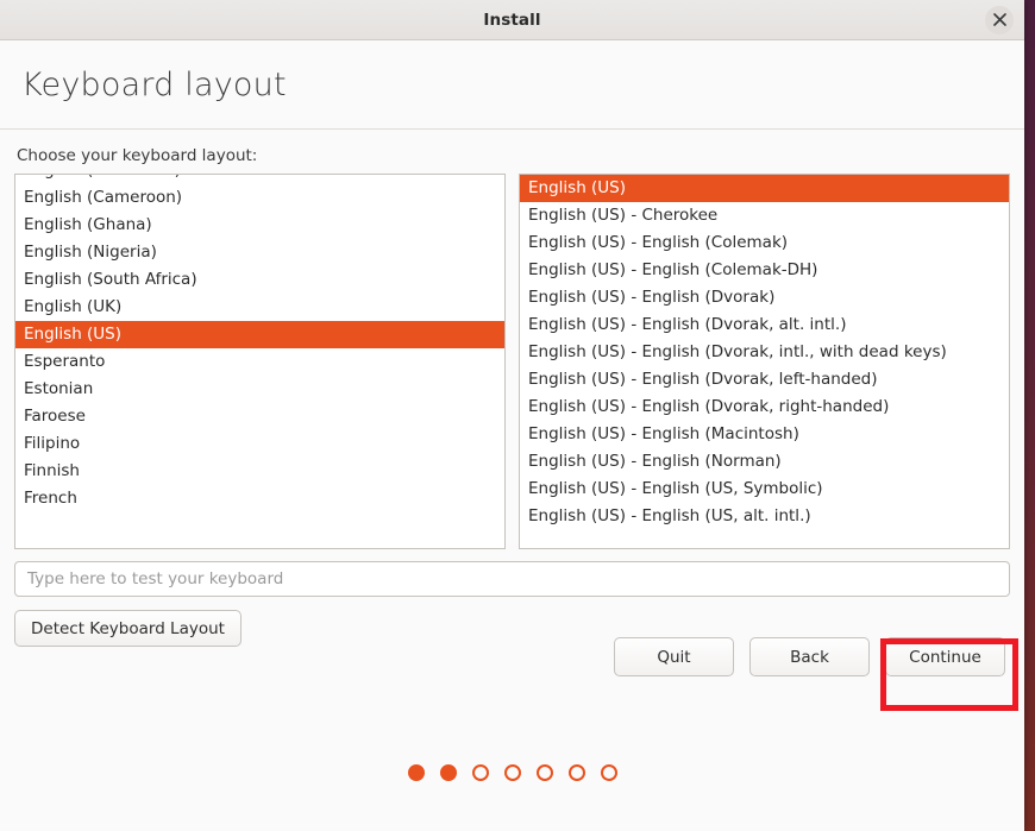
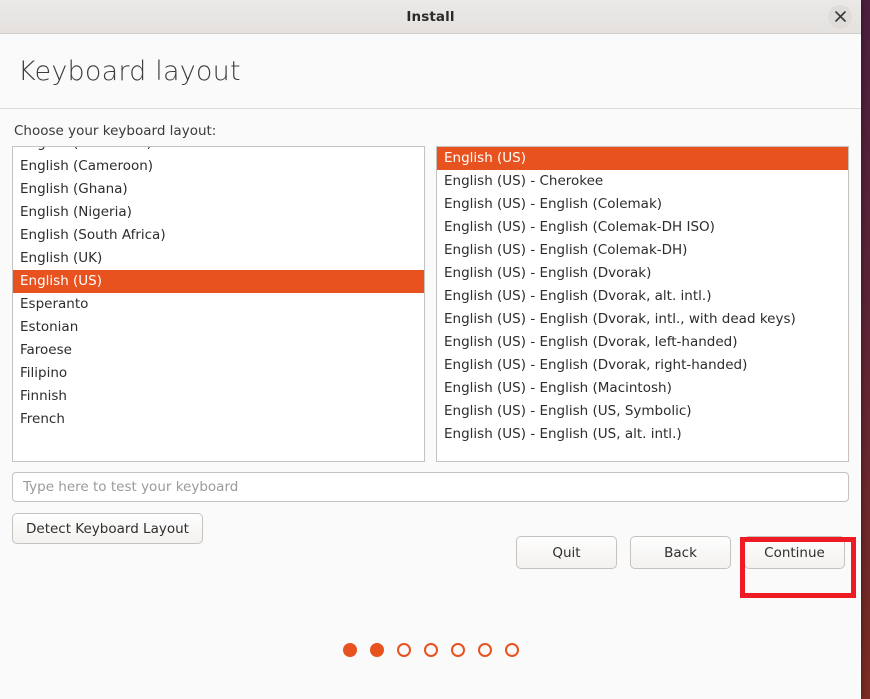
  Install
  Keyboard layout
  Choose your keyboard layout:
  English (Cameroon)
  English (Ghana)
  English (Nigeria)
  English (South Africa)
  English (UK)
  English (US)
  Esperanto
  Estonian
  Faroese
  Filipino
  Finnish
  French
  English (US)
  English (US) - Cherokee
  English (US) - English (Colemak)
+ English (US) - English (Colemak-DH ISO)
  English (US) - English (Colemak-DH)
  English (US) - English (Dvorak)
  English (US) - English (Dvorak, alt. intl.)
  English (US) - English (Dvorak, intl., with dead keys)
  English (US) - English (Dvorak, left-handed)
  English (US) - English (Dvorak, right-handed)
  English (US) - English (Macintosh)
- English (US) - English (Norman)
  English (US) - English (US, Symbolic)
  English (US) - English (US, alt. intl.)
  Type here to test your keyboard
  Detect Keyboard Layout
  Quit
  Back
  Continue
